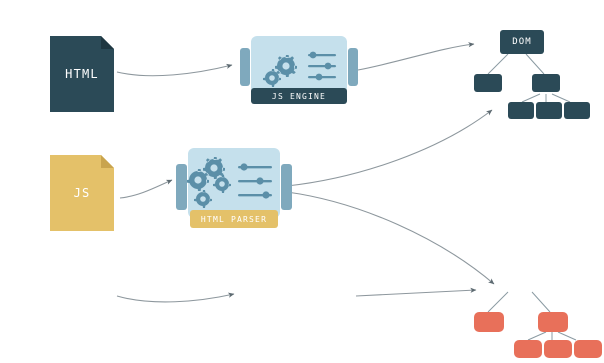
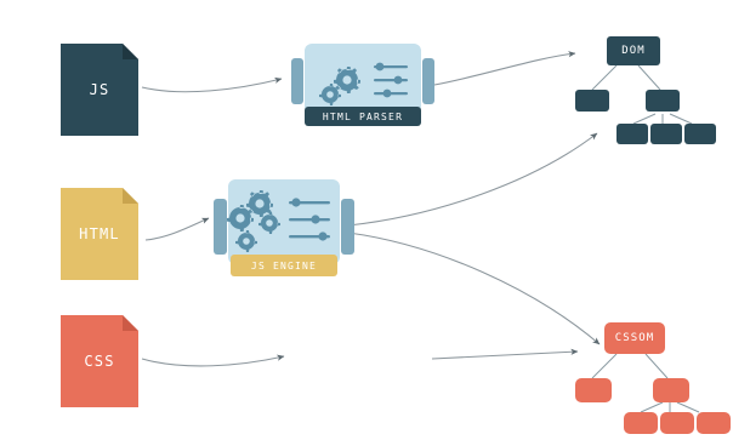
- HTML
+ JS
- JS ENGINE
+ HTML PARSER
  DOM
- JS
+ HTML
- HTML PARSER
+ JS ENGINE
+ CSS
+ CSSOM
